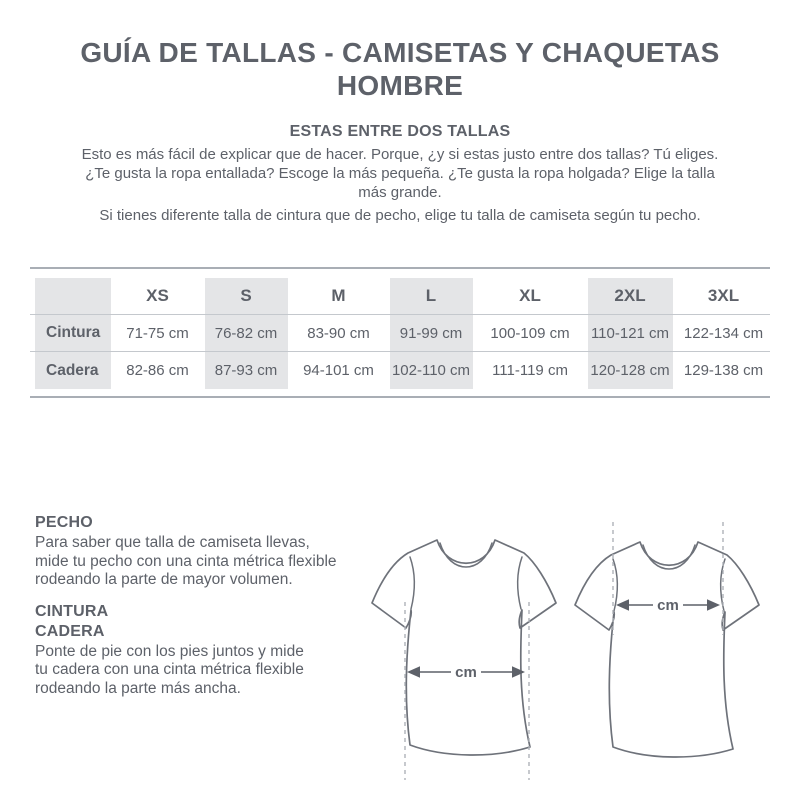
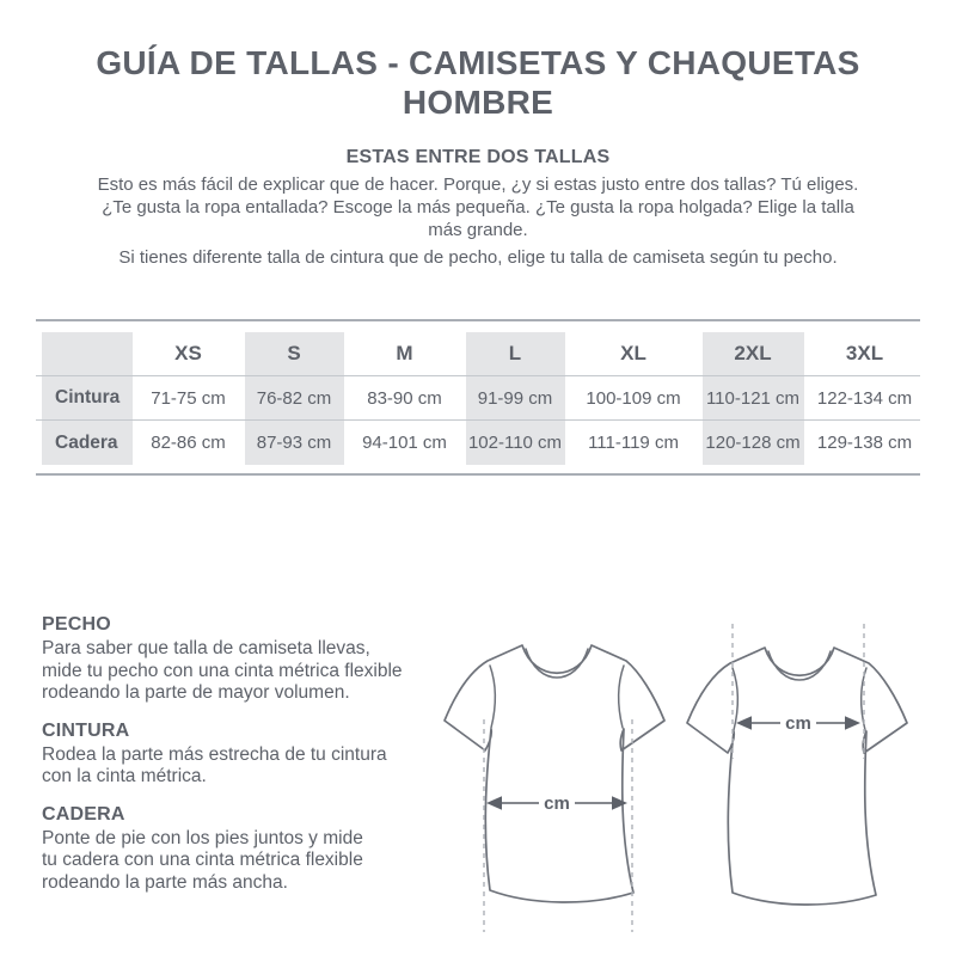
  GUÍA DE TALLAS - CAMISETAS Y CHAQUETAS
  HOMBRE
  ESTAS ENTRE DOS TALLAS
  Esto es más fácil de explicar que de hacer. Porque, ¿y si estas justo entre dos tallas? Tú eliges.
  ¿Te gusta la ropa entallada? Escoge la más pequeña. ¿Te gusta la ropa holgada? Elige la talla
  más grande.
  Si tienes diferente talla de cintura que de pecho, elige tu talla de camiseta según tu pecho.
  	XS	S	M	L	XL	2XL	3XL
  Cintura	71-75 cm	76-82 cm	83-90 cm	91-99 cm	100-109 cm	110-121 cm	122-134 cm
  Cadera	82-86 cm	87-93 cm	94-101 cm	102-110 cm	111-119 cm	120-128 cm	129-138 cm
  PECHO
  Para saber que talla de camiseta llevas,
  mide tu pecho con una cinta métrica flexible
  rodeando la parte de mayor volumen.
  CINTURA
+ Rodea la parte más estrecha de tu cintura
+ con la cinta métrica.
  CADERA
  Ponte de pie con los pies juntos y mide
  tu cadera con una cinta métrica flexible
  rodeando la parte más ancha.
  cm
  cm
